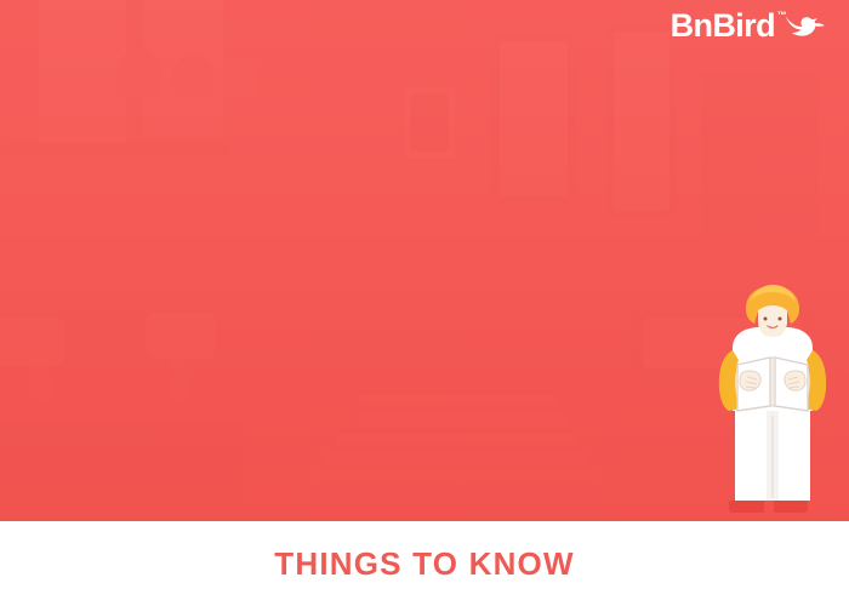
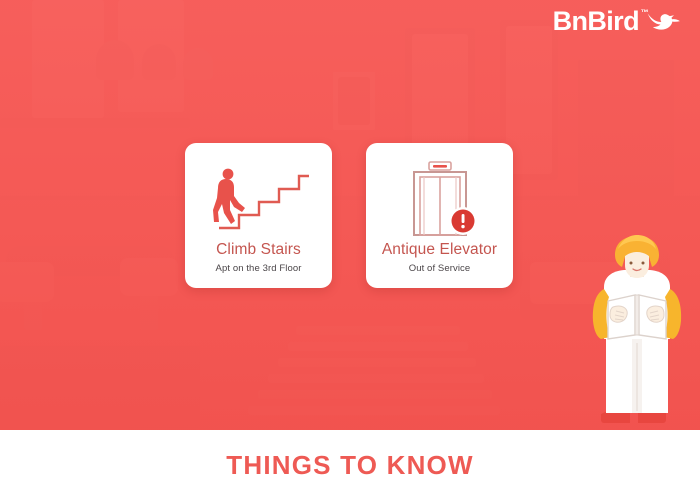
  BnBird
  ™
+ Climb Stairs
+ Apt on the 3rd Floor
+ Antique Elevator
+ Out of Service
  THINGS TO KNOW
